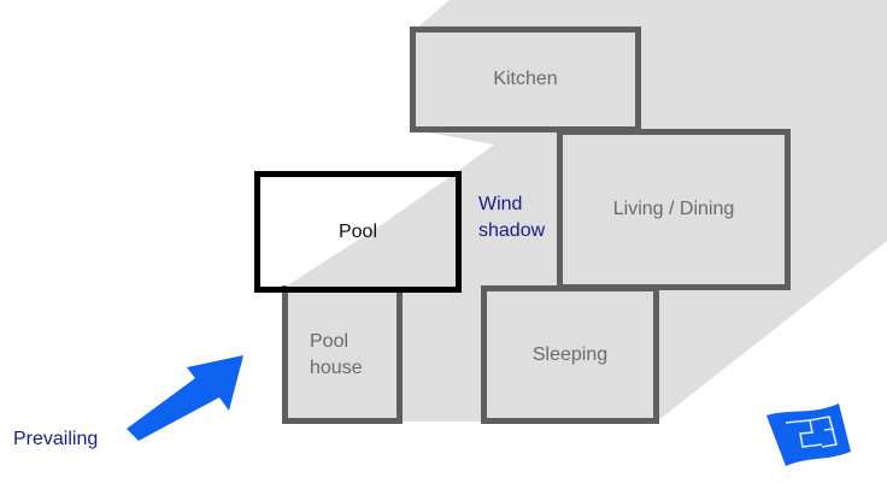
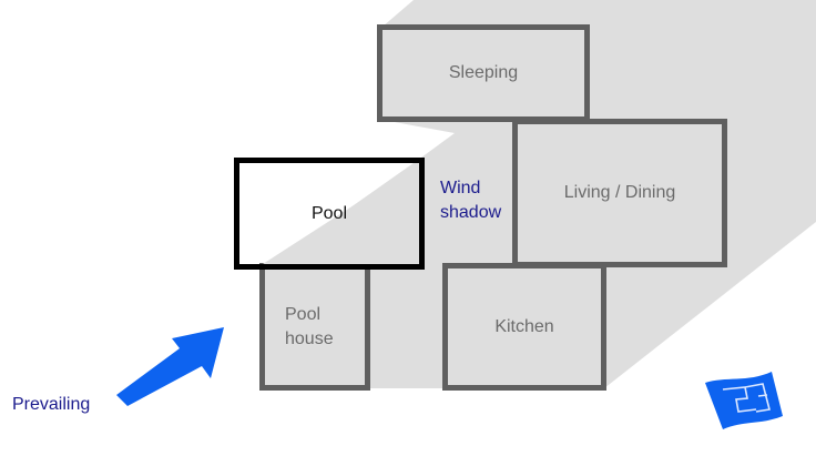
- Kitchen
+ Sleeping
  Living / Dining
- Sleeping
+ Kitchen
  Pool
  house
  Pool
  Wind
  shadow
  Prevailing
